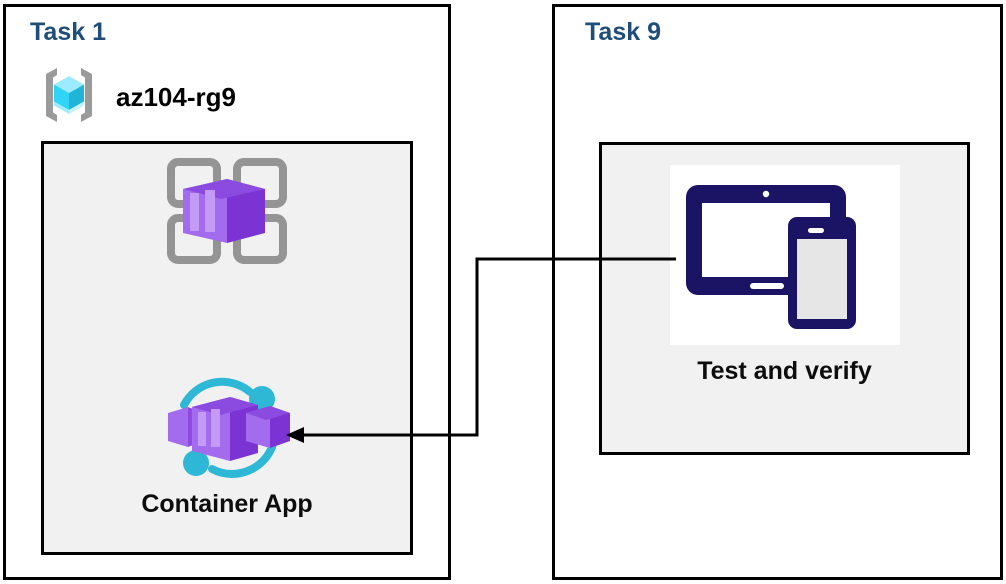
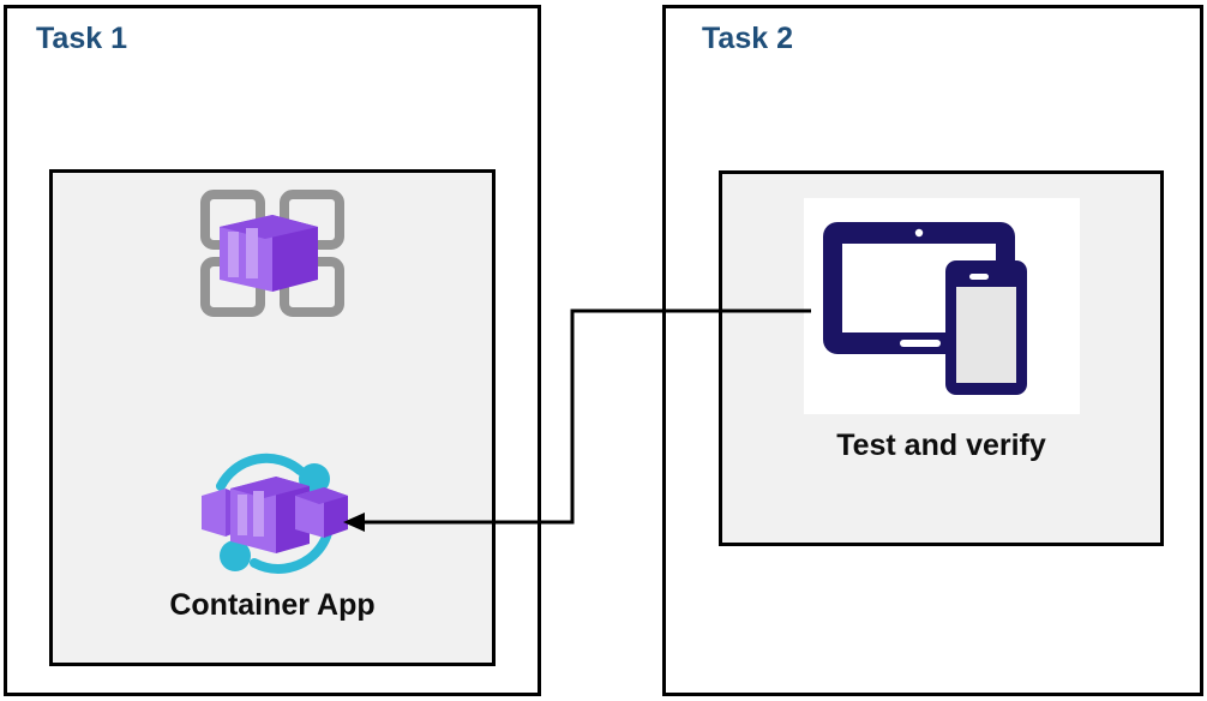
  Task 1
- az104-rg9
  Container App
- Task 9
+ Task 2
  Test and verify
